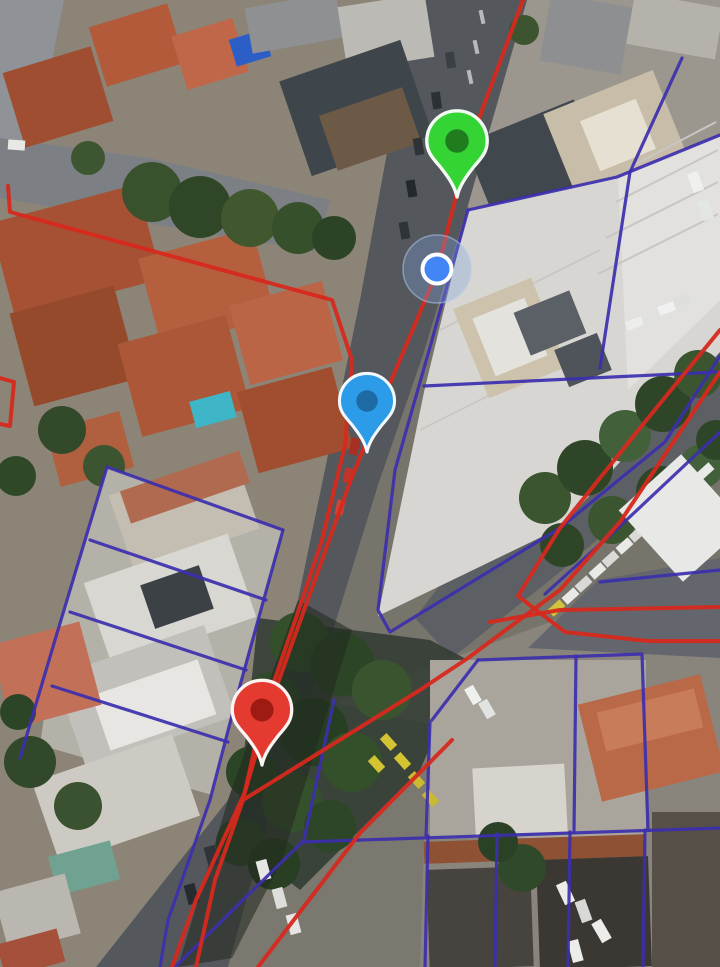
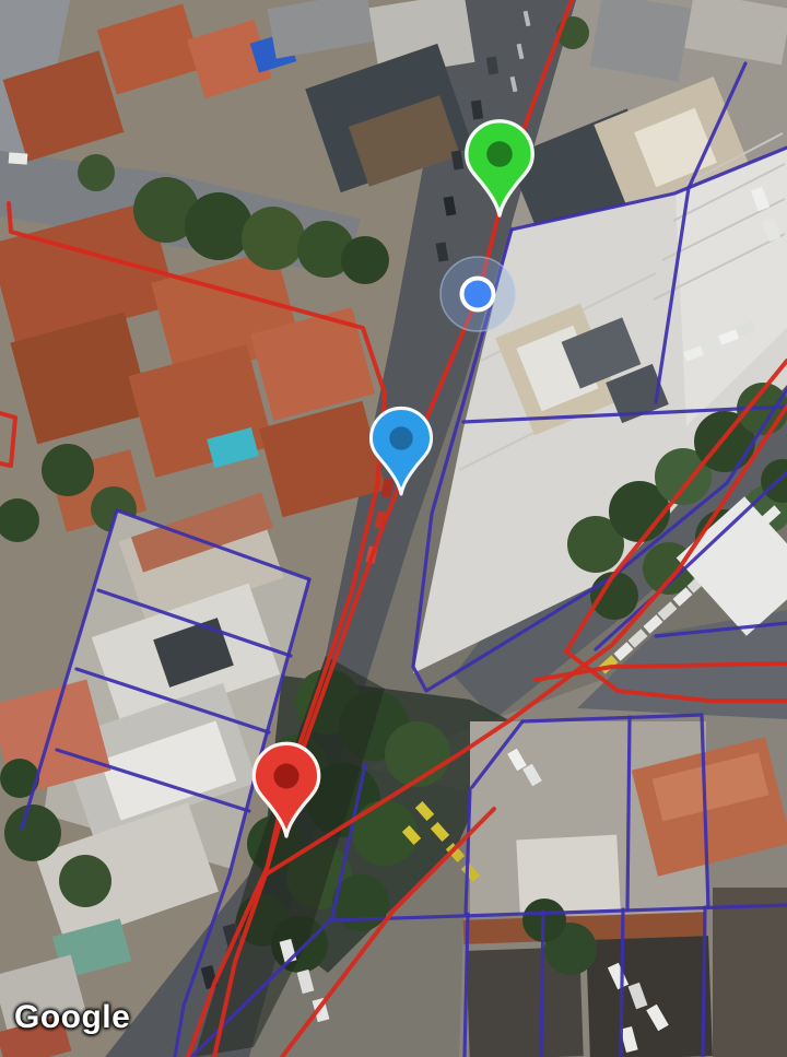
+ Google
